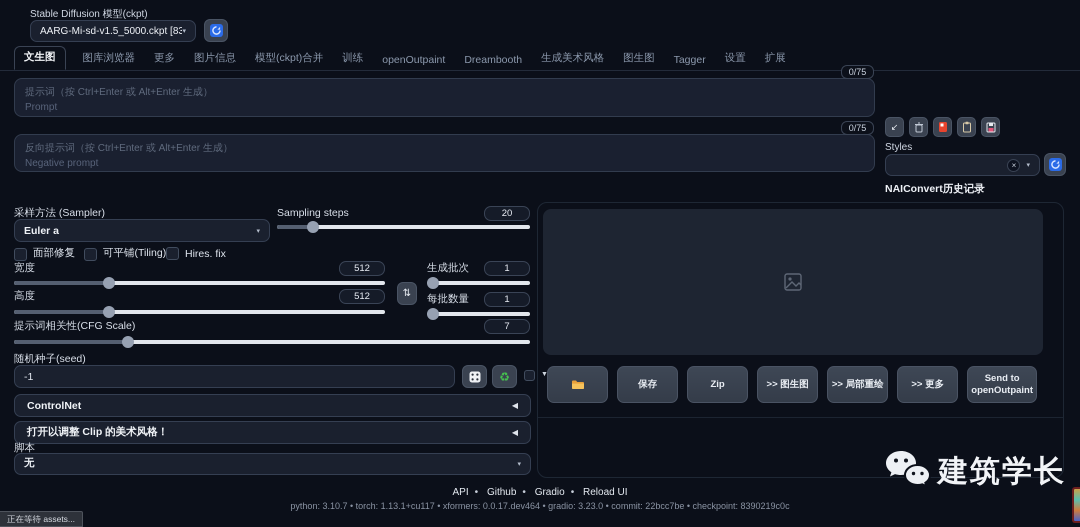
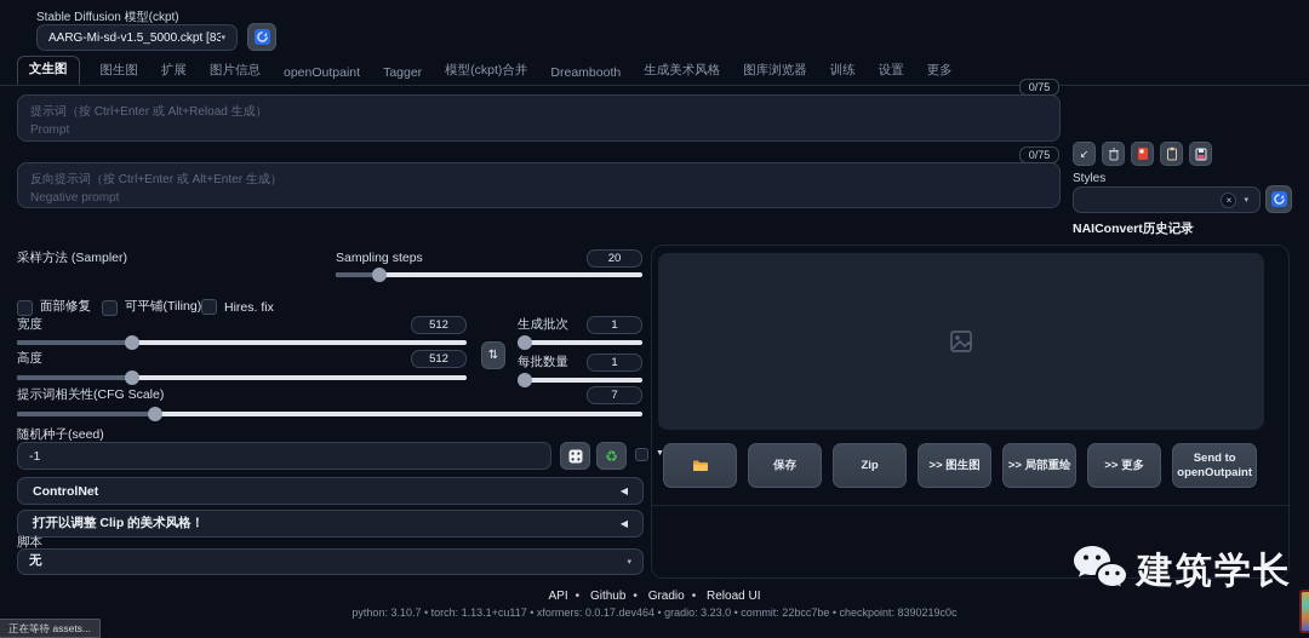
  Stable Diffusion 模型(ckpt)
  AARG-Mi-sd-v1.5_5000.ckpt [83
  文生图
- 图库浏览器
+ 图生图
- 更多
+ 扩展
  图片信息
- 模型(ckpt)合并
+ openOutpaint
- 训练
+ Tagger
- openOutpaint
+ 模型(ckpt)合并
  Dreambooth
  生成美术风格
- 图生图
+ 图库浏览器
- Tagger
+ 训练
  设置
- 扩展
+ 更多
  0/75
- 提示词（按 Ctrl+Enter 或 Alt+Enter 生成）
+ 提示词（按 Ctrl+Enter 或 Alt+Reload 生成）
  Prompt
  0/75
  反向提示词（按 Ctrl+Enter 或 Alt+Enter 生成）
  Negative prompt
  ↙
  Styles
  ×
  NAIConvert历史记录
  采样方法 (Sampler)
- Euler a
  Sampling steps
  20
  面部修复
  可平铺(Tiling)
  Hires. fix
  宽度
  512
  生成批次
  1
  ⇅
  高度
  512
  每批数量
  1
  提示词相关性(CFG Scale)
  7
  随机种子(seed)
  -1
  ♻
  ControlNet
  ◀
  打开以调整 Clip 的美术风格！
  ◀
  脚本
  无
  保存
  Zip
  >> 图生图
  >> 局部重绘
  >> 更多
  Send to openOutpaint
  API • Github • Gradio • Reload UI
  python: 3.10.7 • torch: 1.13.1+cu117 • xformers: 0.0.17.dev464 • gradio: 3.23.0 • commit: 22bcc7be • checkpoint: 8390219c0c
  正在等待 assets...
  建筑学长
